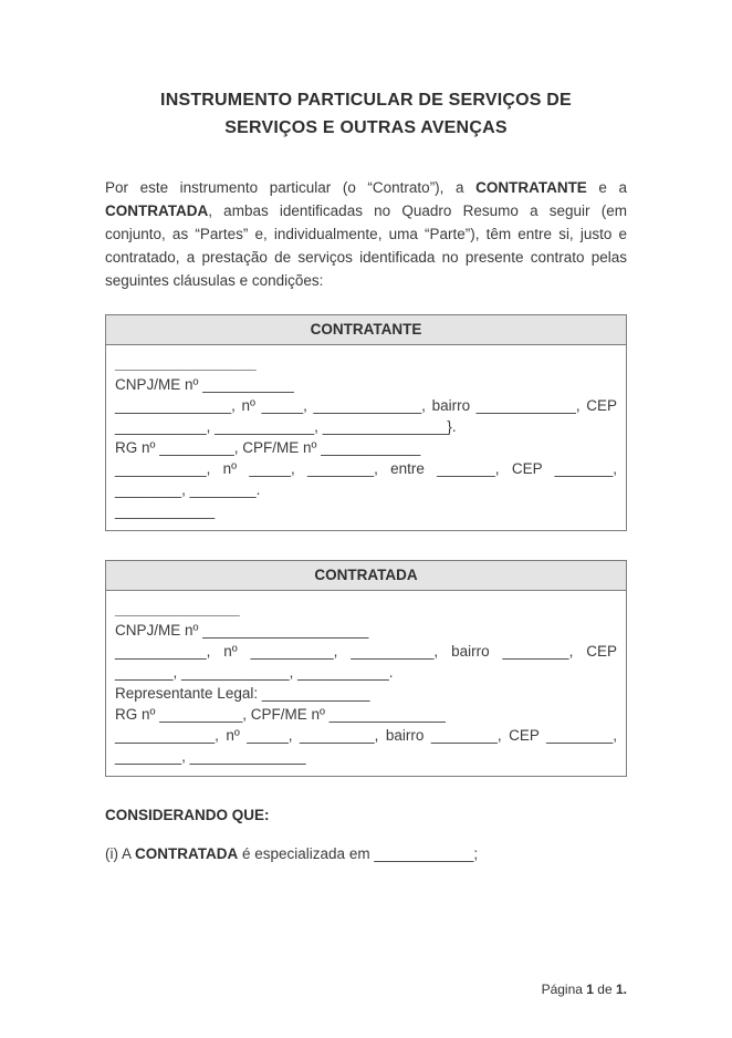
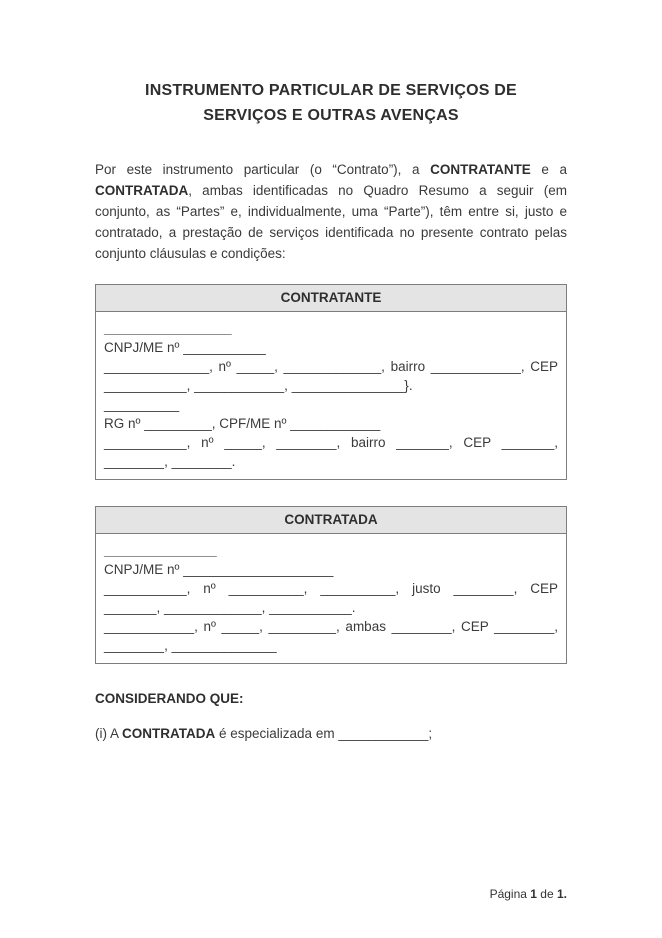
  INSTRUMENTO PARTICULAR DE SERVIÇOS DE
  SERVIÇOS E OUTRAS AVENÇAS
- Por este instrumento particular (o “Contrato”), a CONTRATANTE e a CONTRATADA, ambas identificadas no Quadro Resumo a seguir (em conjunto, as “Partes” e, individualmente, uma “Parte”), têm entre si, justo e contratado, a prestação de serviços identificada no presente contrato pelas seguintes cláusulas e condições:
+ Por este instrumento particular (o “Contrato”), a CONTRATANTE e a CONTRATADA, ambas identificadas no Quadro Resumo a seguir (em conjunto, as “Partes” e, individualmente, uma “Parte”), têm entre si, justo e contratado, a prestação de serviços identificada no presente contrato pelas conjunto cláusulas e condições:
  CONTRATANTE
  _________________
  CNPJ/ME nº ___________
  ______________, nº _____, _____________, bairro ____________, CEP ___________, ____________, _______________}.
+ __________
  RG nº _________, CPF/ME nº ____________
- ___________, nº _____, ________, entre _______, CEP _______, ________, ________.
+ ___________, nº _____, ________, bairro _______, CEP _______, ________, ________.
- ____________
  CONTRATADA
  _______________
  CNPJ/ME nº ____________________
- ___________, nº __________, __________, bairro ________, CEP _______, _____________, ___________.
+ ___________, nº __________, __________, justo ________, CEP _______, _____________, ___________.
- Representante Legal: _____________
- RG nº __________, CPF/ME nº ______________
- ____________, nº _____, _________, bairro ________, CEP ________, ________, ______________
+ ____________, nº _____, _________, ambas ________, CEP ________, ________, ______________
  CONSIDERANDO QUE:
  (i) A CONTRATADA é especializada em ____________;
  Página 1 de 1.
